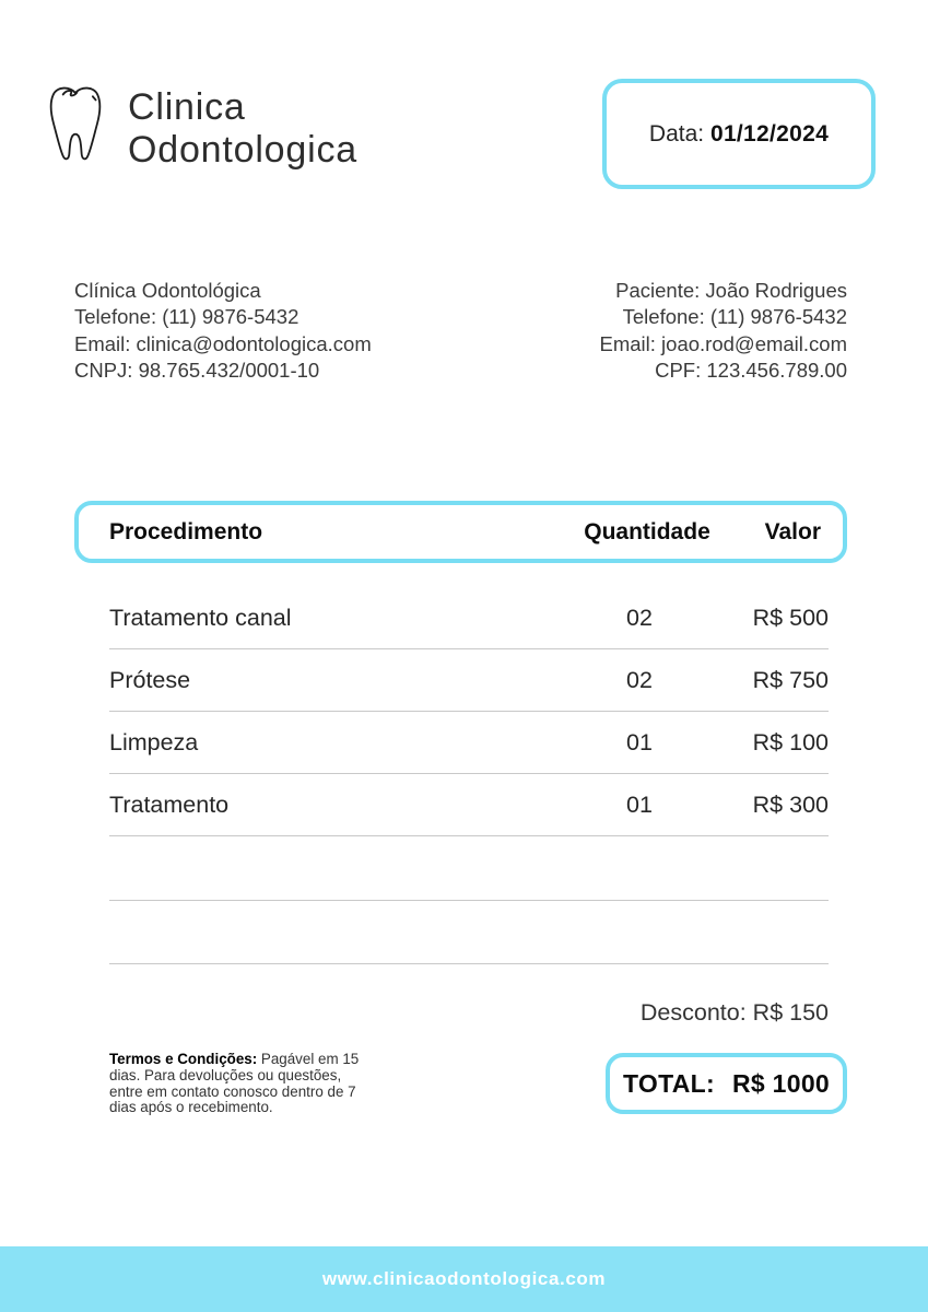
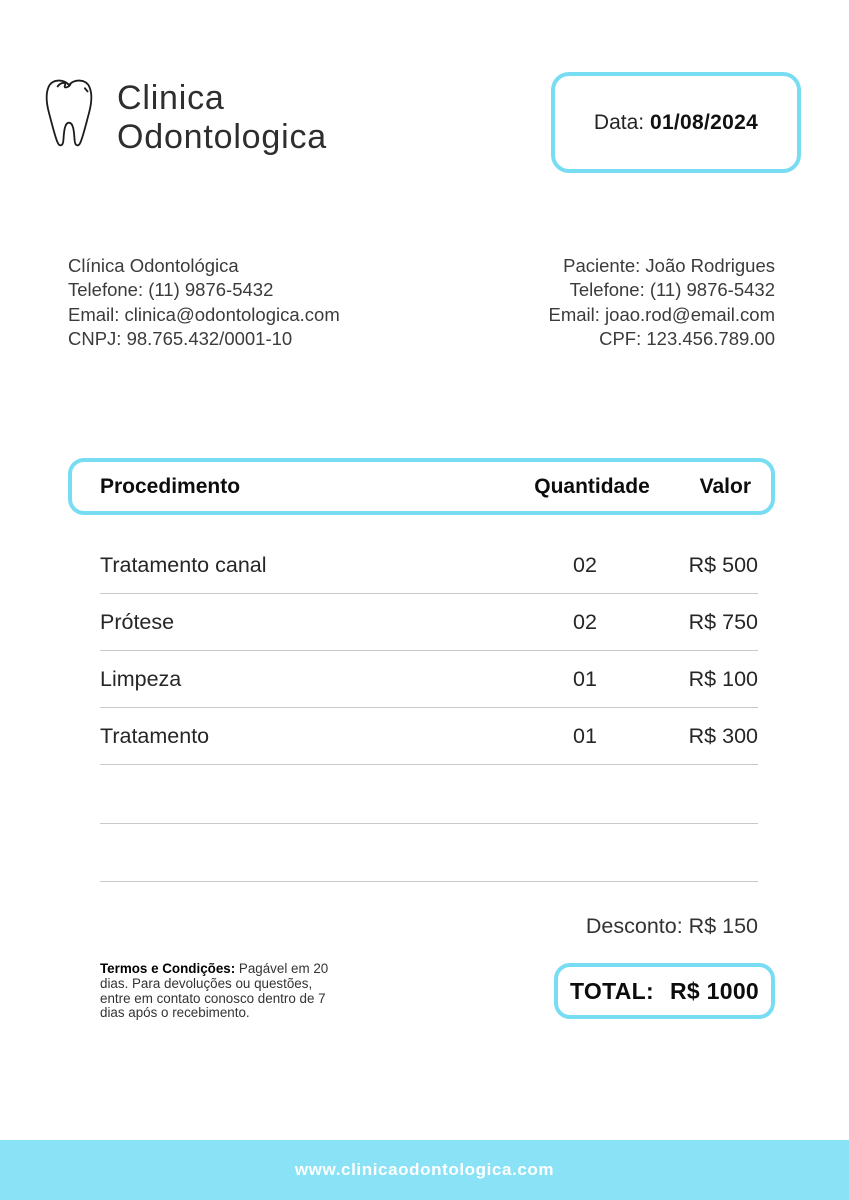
  Clinica
  Odontologica
- Data: 01/12/2024
+ Data: 01/08/2024
  Clínica Odontológica
  Telefone: (11) 9876-5432
  Email: clinica@odontologica.com
  CNPJ: 98.765.432/0001-10
  Paciente: João Rodrigues
  Telefone: (11) 9876-5432
  Email: joao.rod@email.com
  CPF: 123.456.789.00
  Procedimento
  Quantidade
  Valor
  Tratamento canal
  02
  R$ 500
  Prótese
  02
  R$ 750
  Limpeza
  01
  R$ 100
  Tratamento
  01
  R$ 300
  Desconto: R$ 150
- Termos e Condições: Pagável em 15 dias. Para devoluções ou questões, entre em contato conosco dentro de 7 dias após o recebimento.
+ Termos e Condições: Pagável em 20 dias. Para devoluções ou questões, entre em contato conosco dentro de 7 dias após o recebimento.
  TOTAL:
  R$ 1000
  www.clinicaodontologica.com
